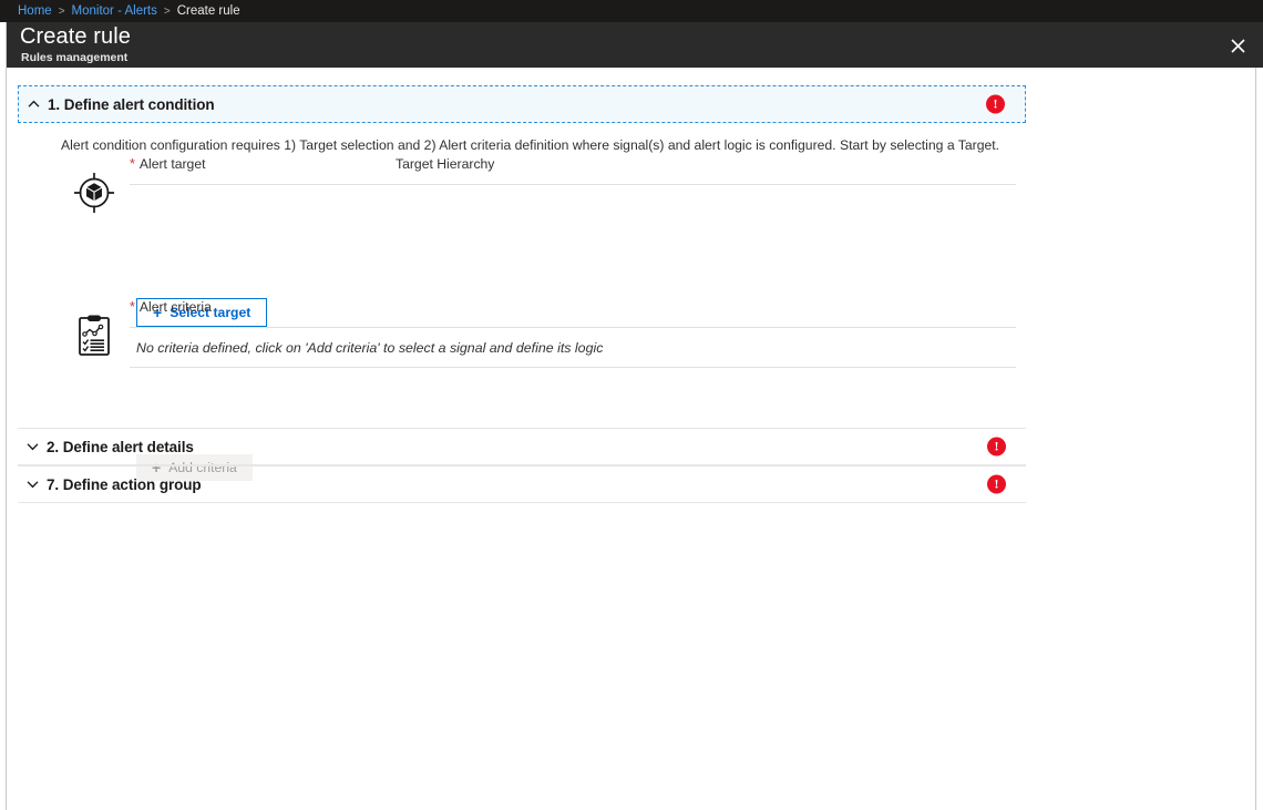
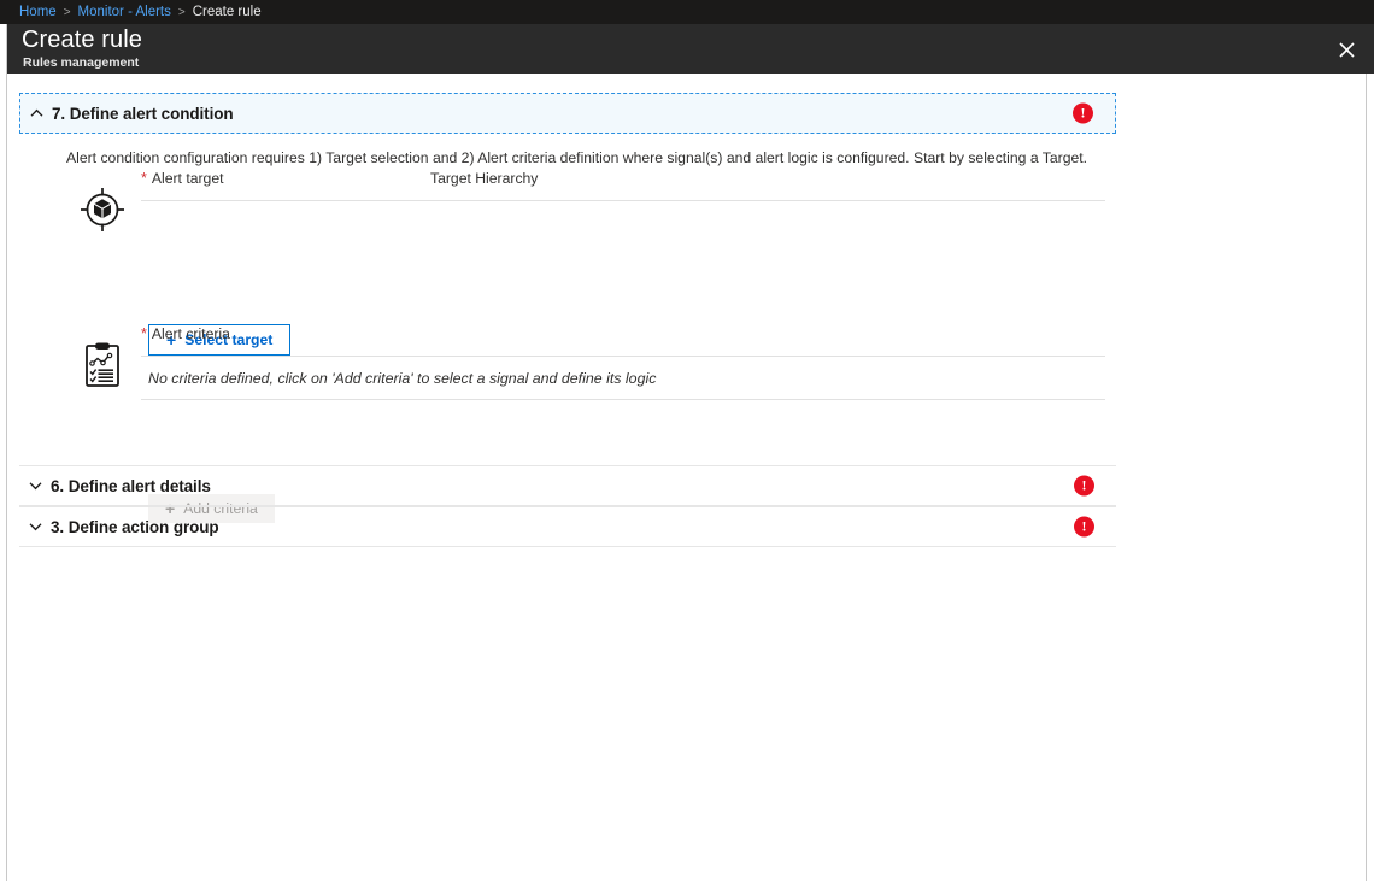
  Home
  >
  Monitor - Alerts
  >
  Create rule
  Create rule
  Rules management
- 1. Define alert condition
+ 7. Define alert condition
  !
  Alert condition configuration requires 1) Target selection and 2) Alert criteria definition where signal(s) and alert logic is configured. Start by selecting a Target.
  *
  Alert target
  Target Hierarchy
  +
  Select target
  *
  Alert criteria
  No criteria defined, click on 'Add criteria' to select a signal and define its logic
  +
  Add criteria
- 2. Define alert details
+ 6. Define alert details
  !
- 7. Define action group
+ 3. Define action group
  !
